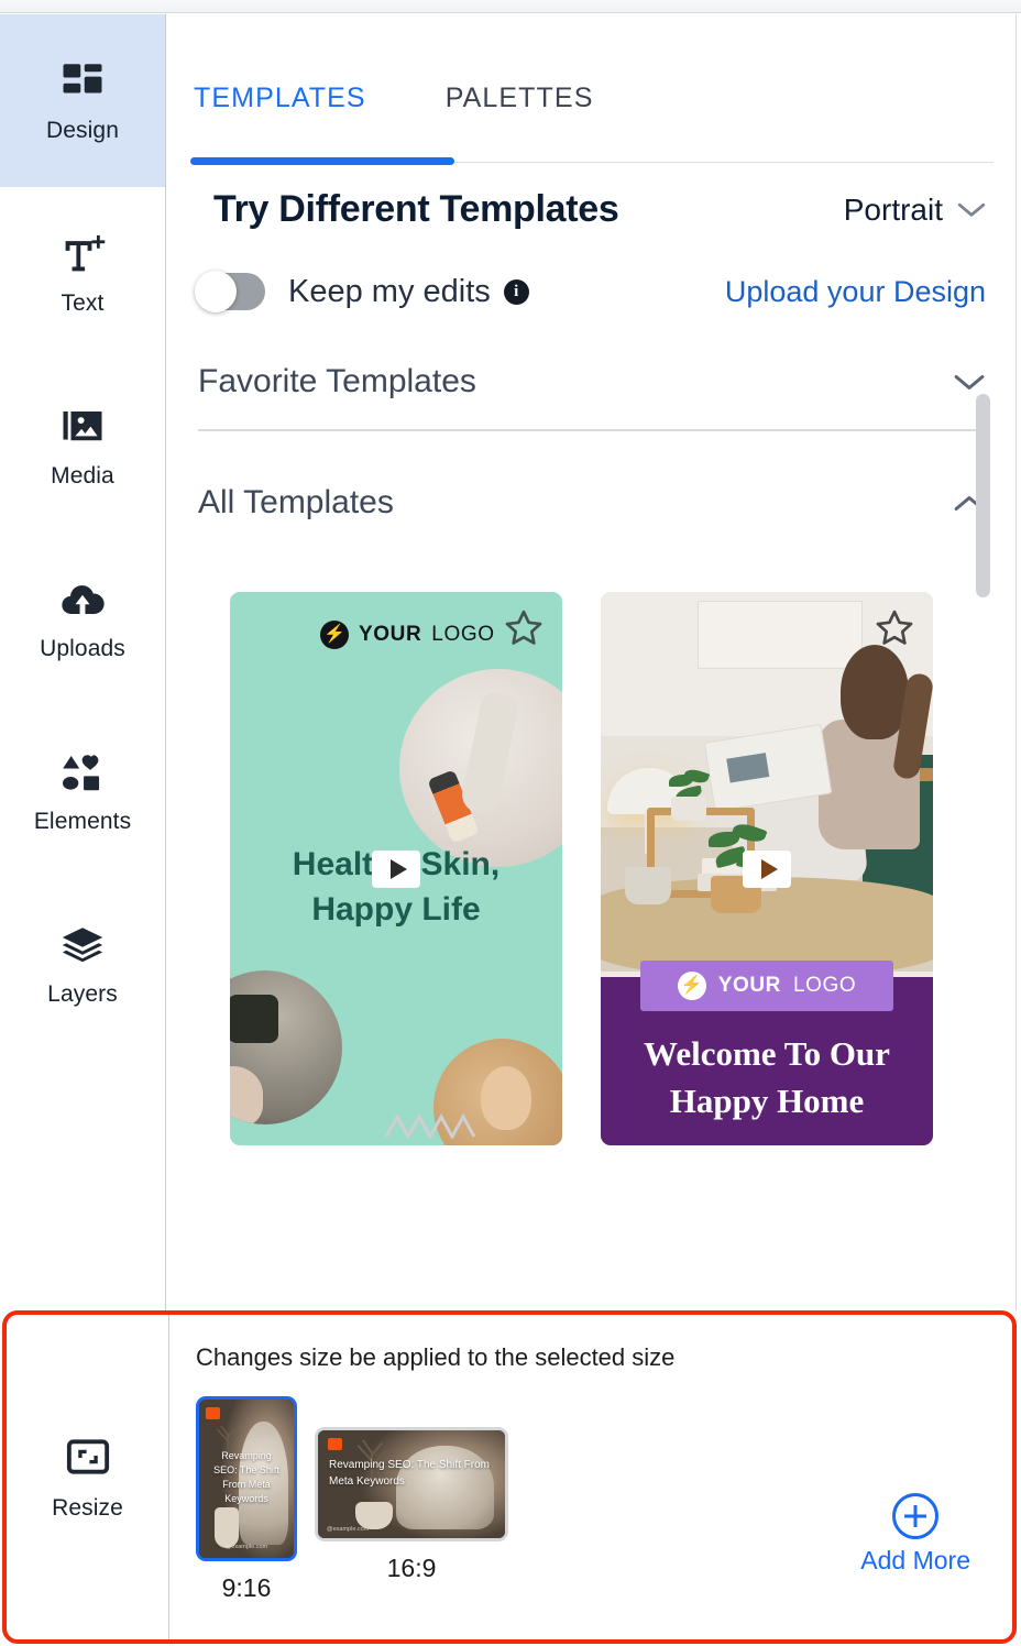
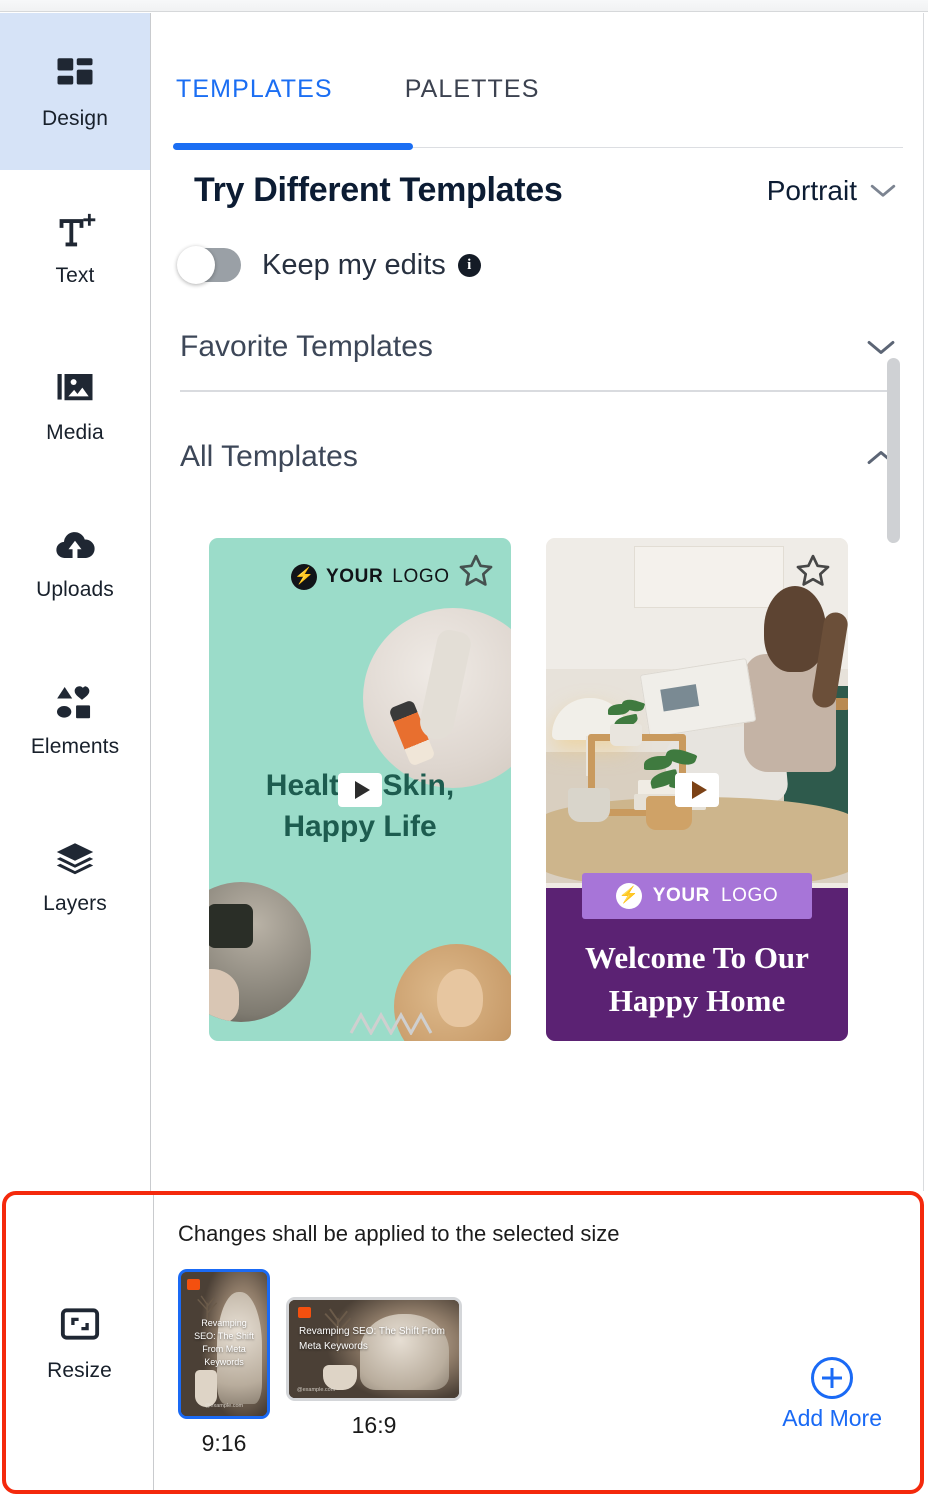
  Design
  Text
  Media
  Uploads
  Elements
  Layers
  TEMPLATES
  PALETTES
  Try Different Templates
  Portrait
  Keep my edits
  i
- Upload your Design
  Favorite Templates
  All Templates
  ⚡
  YOUR
  LOGO
  Healt Skin,
  Happy Life
  ⚡
  YOUR
  LOGO
  Welcome To Our
  Happy Home
  Resize
- Changes size be applied to the selected size
+ Changes shall be applied to the selected size
  Revamping SEO: The Shift From Meta Keywords
  9:16
  Revamping SEO: The Shift From Meta Keywords
  16:9
  Add More
